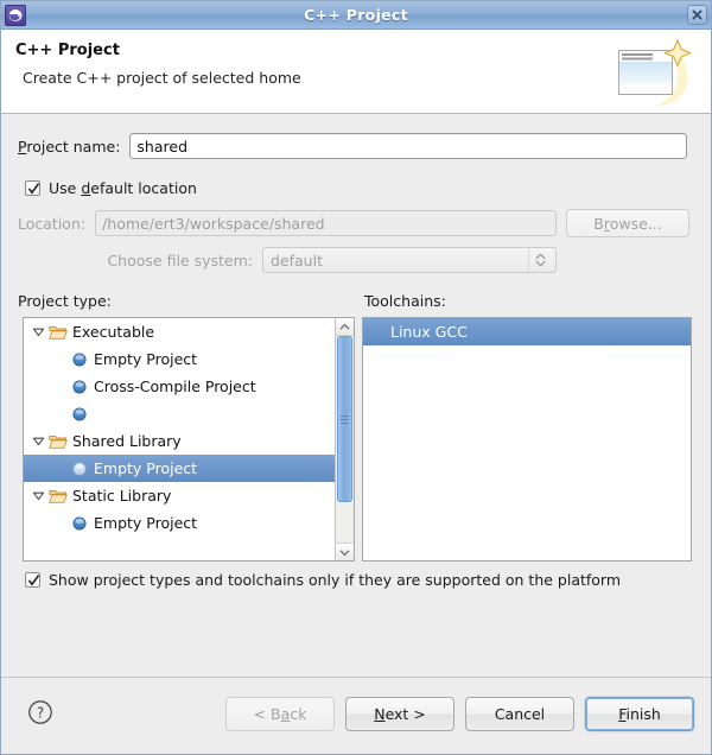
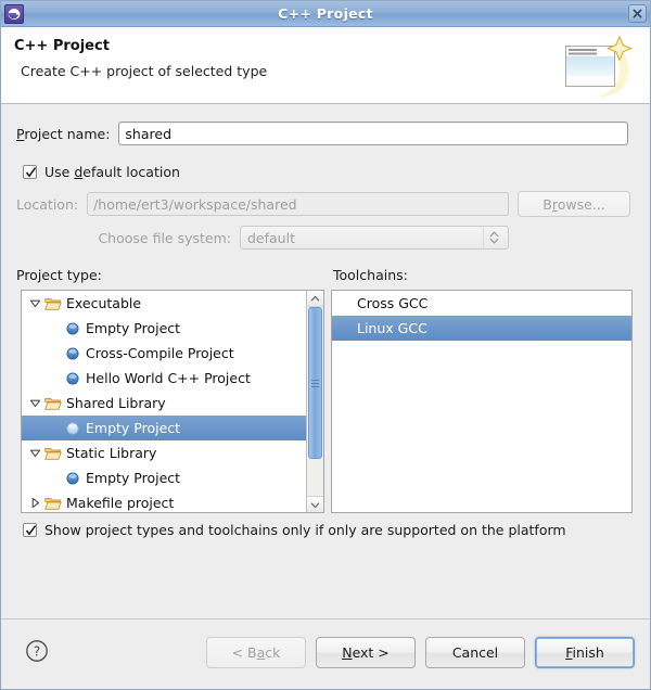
  C++ Project
  C++ Project
- Create C++ project of selected home
+ Create C++ project of selected type
  Project name:
  shared
  Use default location
  Location:
  /home/ert3/workspace/shared
  Browse...
  Choose file system:
  default
  Project type:
  Toolchains:
  Executable
  Empty Project
  Cross-Compile Project
+ Hello World C++ Project
  Shared Library
  Empty Project
  Static Library
  Empty Project
+ Makefile project
+ Cross GCC
  Linux GCC
- Show project types and toolchains only if they are supported on the platform
+ Show project types and toolchains only if only are supported on the platform
  ?
  < Back
  Next >
  Cancel
  Finish
